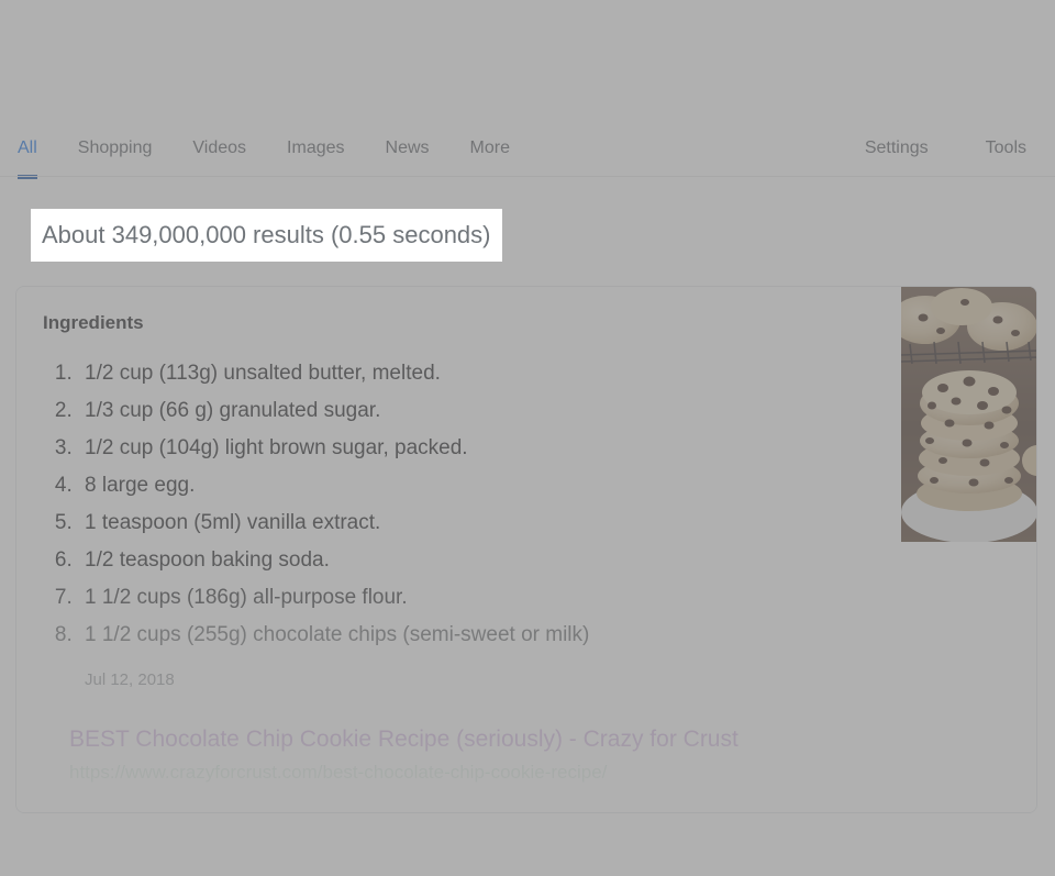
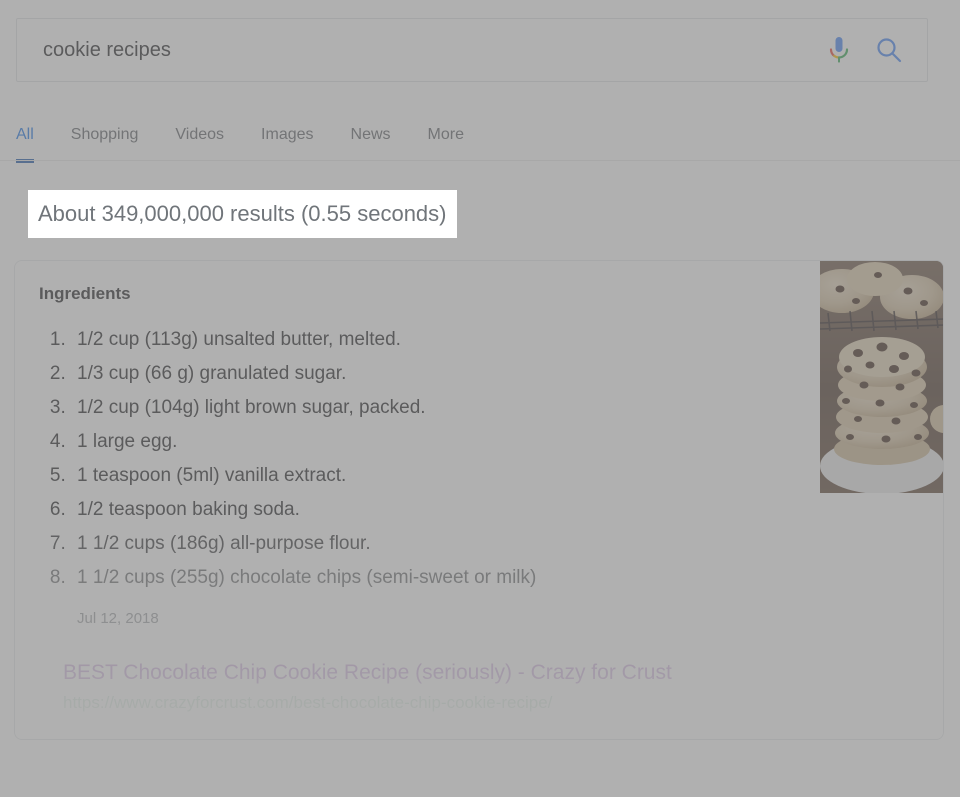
+ cookie recipes
  All
  Shopping
  Videos
  Images
  News
  More
- Settings
- Tools
  Ingredients
  1/2 cup (113g) unsalted butter, melted.
  1/3 cup (66 g) granulated sugar.
  1/2 cup (104g) light brown sugar, packed.
- 8 large egg.
+ 1 large egg.
  1 teaspoon (5ml) vanilla extract.
  About 349,000,000 results (0.55 seconds)
